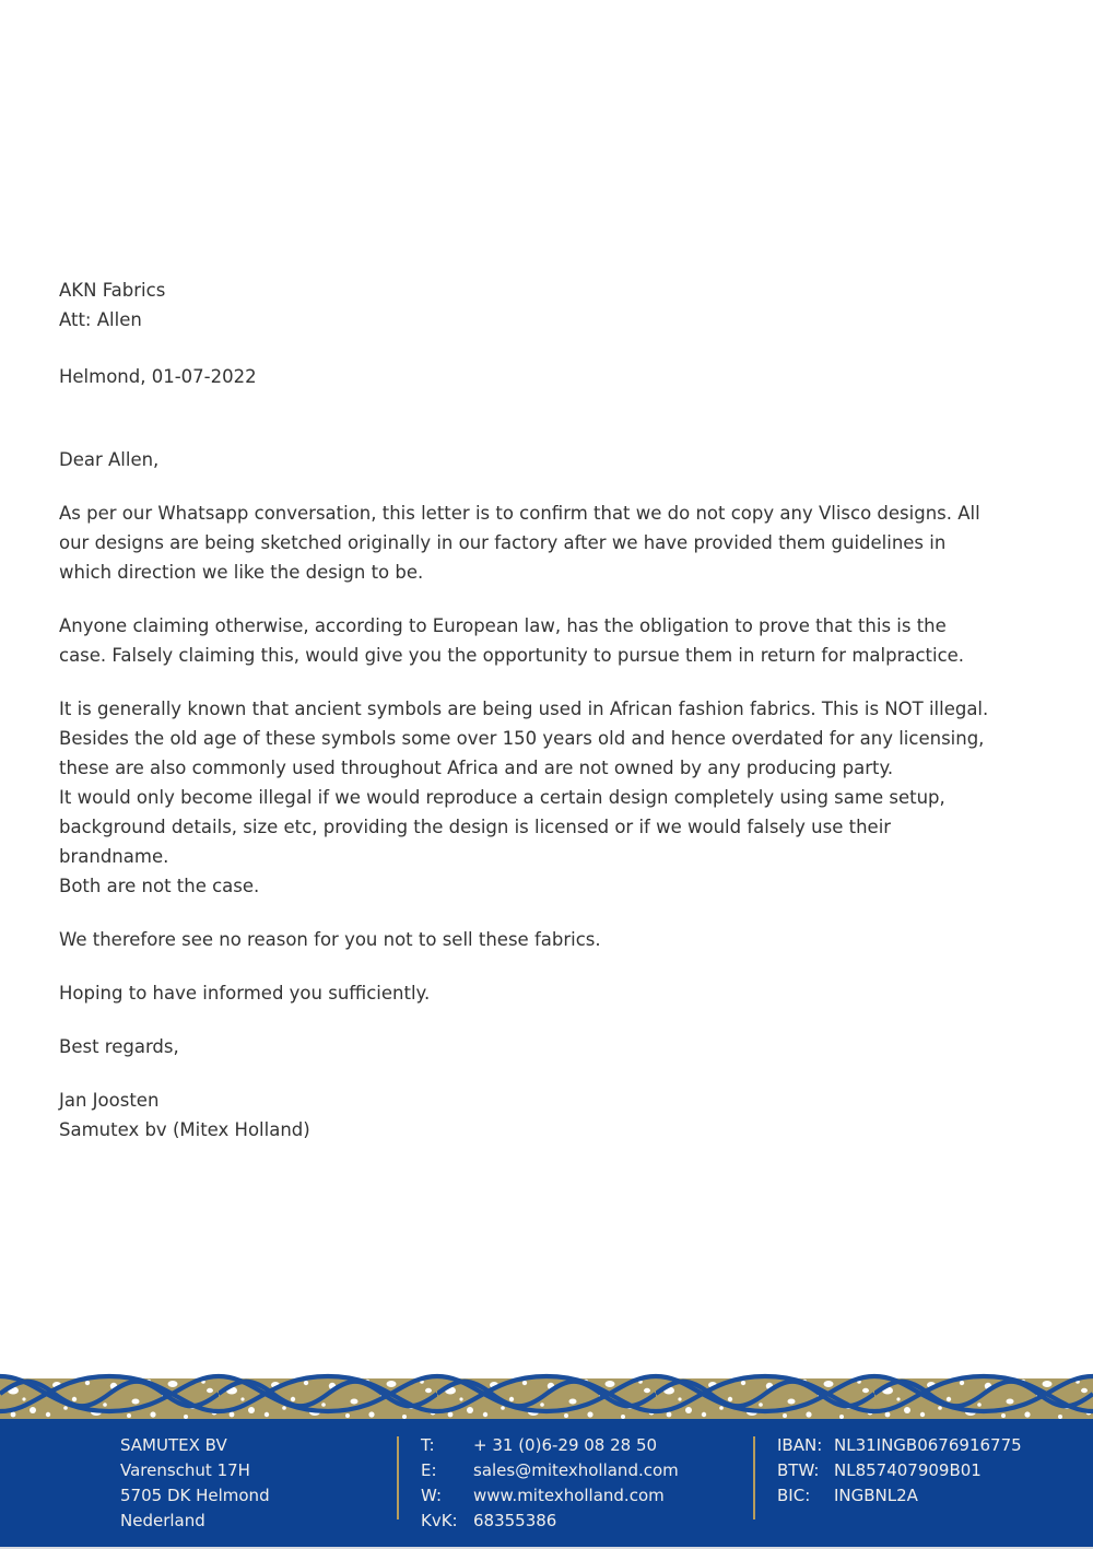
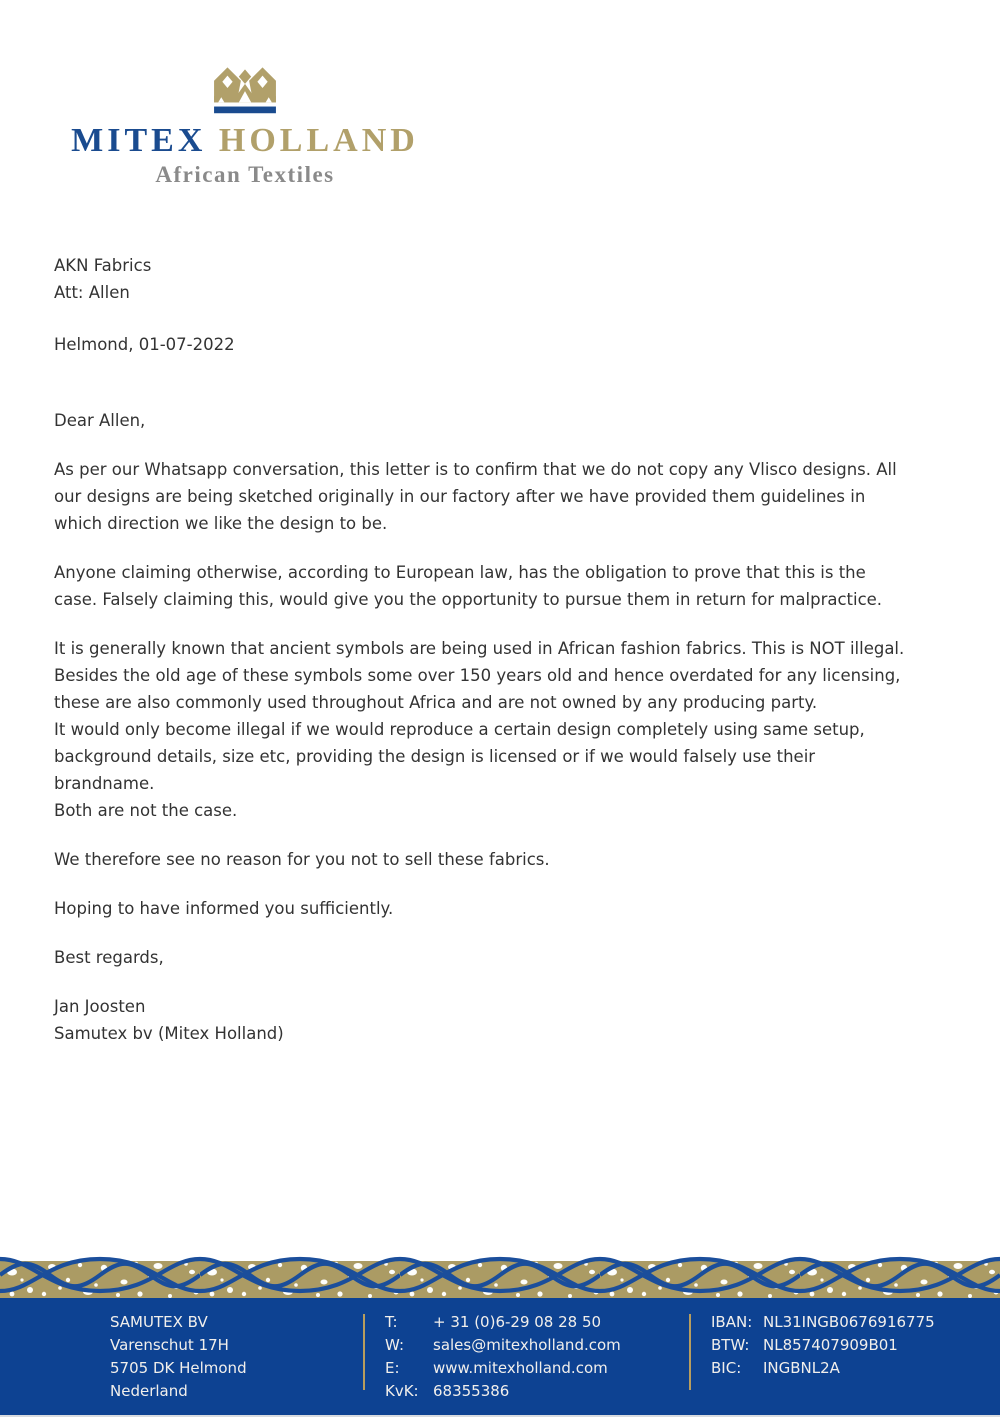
+ MITEX HOLLAND
+ African Textiles
  AKN Fabrics
  Att: Allen
  Helmond, 01-07-2022
  Dear Allen,
  As per our Whatsapp conversation, this letter is to confirm that we do not copy any Vlisco designs. All our designs are being sketched originally in our factory after we have provided them guidelines in which direction we like the design to be.
  Anyone claiming otherwise, according to European law, has the obligation to prove that this is the case. Falsely claiming this, would give you the opportunity to pursue them in return for malpractice.
  It is generally known that ancient symbols are being used in African fashion fabrics. This is NOT illegal. Besides the old age of these symbols some over 150 years old and hence overdated for any licensing, these are also commonly used throughout Africa and are not owned by any producing party.
  It would only become illegal if we would reproduce a certain design completely using same setup, background details, size etc, providing the design is licensed or if we would falsely use their brandname.
  Both are not the case.
  We therefore see no reason for you not to sell these fabrics.
  Hoping to have informed you sufficiently.
  Best regards,
  Jan Joosten
  Samutex bv (Mitex Holland)
  SAMUTEX BV
  Varenschut 17H
  5705 DK Helmond
  Nederland
  T:
  + 31 (0)6-29 08 28 50
- E:
+ W:
  sales@mitexholland.com
- W:
+ E:
  www.mitexholland.com
  KvK:
  68355386
  IBAN:
  NL31INGB0676916775
  BTW:
  NL857407909B01
  BIC:
  INGBNL2A
